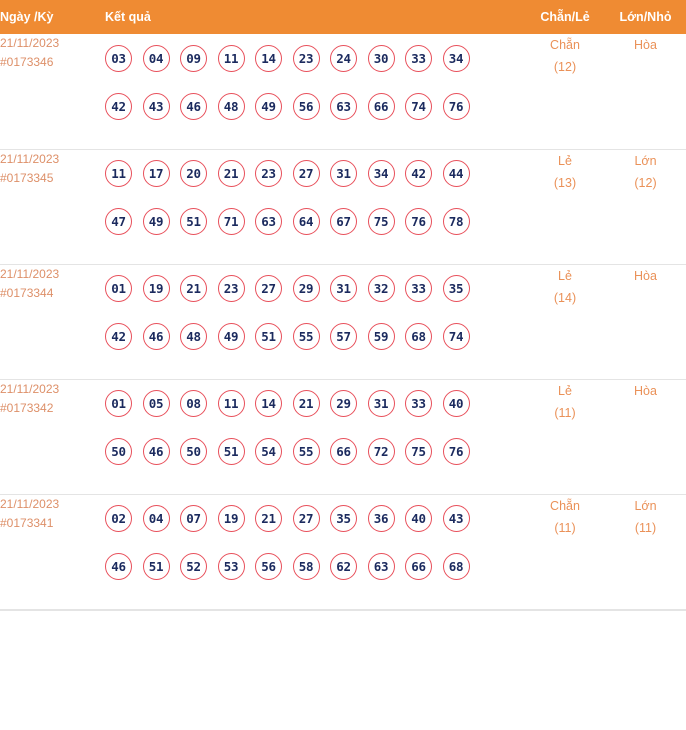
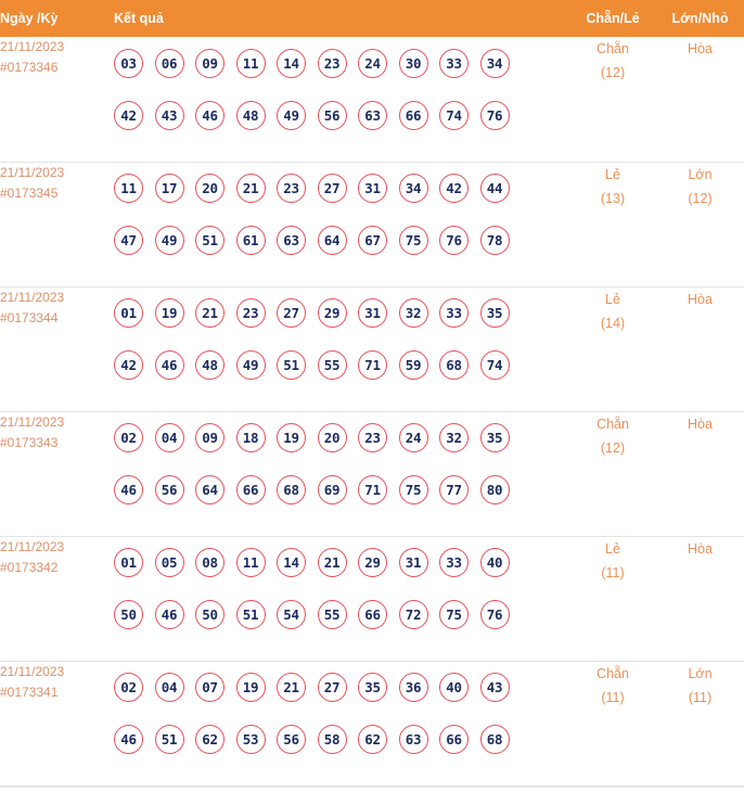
  Ngày /Kỳ	Kết quả	Chẵn/Lẻ	Lớn/Nhỏ
- 21/11/2023#0173346	03 04 09 11 14 23 24 30 33 3442 43 46 48 49 56 63 66 74 76	Chẵn(12)	Hòa
+ 21/11/2023#0173346	03 06 09 11 14 23 24 30 33 3442 43 46 48 49 56 63 66 74 76	Chẵn(12)	Hòa
- 21/11/2023#0173345	11 17 20 21 23 27 31 34 42 4447 49 51 71 63 64 67 75 76 78	Lẻ(13)	Lớn(12)
+ 21/11/2023#0173345	11 17 20 21 23 27 31 34 42 4447 49 51 61 63 64 67 75 76 78	Lẻ(13)	Lớn(12)
- 21/11/2023#0173344	01 19 21 23 27 29 31 32 33 3542 46 48 49 51 55 57 59 68 74	Lẻ(14)	Hòa
+ 21/11/2023#0173344	01 19 21 23 27 29 31 32 33 3542 46 48 49 51 55 71 59 68 74	Lẻ(14)	Hòa
+ 21/11/2023#0173343	02 04 09 18 19 20 23 24 32 3546 56 64 66 68 69 71 75 77 80	Chẵn(12)	Hòa
  21/11/2023#0173342	01 05 08 11 14 21 29 31 33 4050 46 50 51 54 55 66 72 75 76	Lẻ(11)	Hòa
- 21/11/2023#0173341	02 04 07 19 21 27 35 36 40 4346 51 52 53 56 58 62 63 66 68	Chẵn(11)	Lớn(11)
+ 21/11/2023#0173341	02 04 07 19 21 27 35 36 40 4346 51 62 53 56 58 62 63 66 68	Chẵn(11)	Lớn(11)
